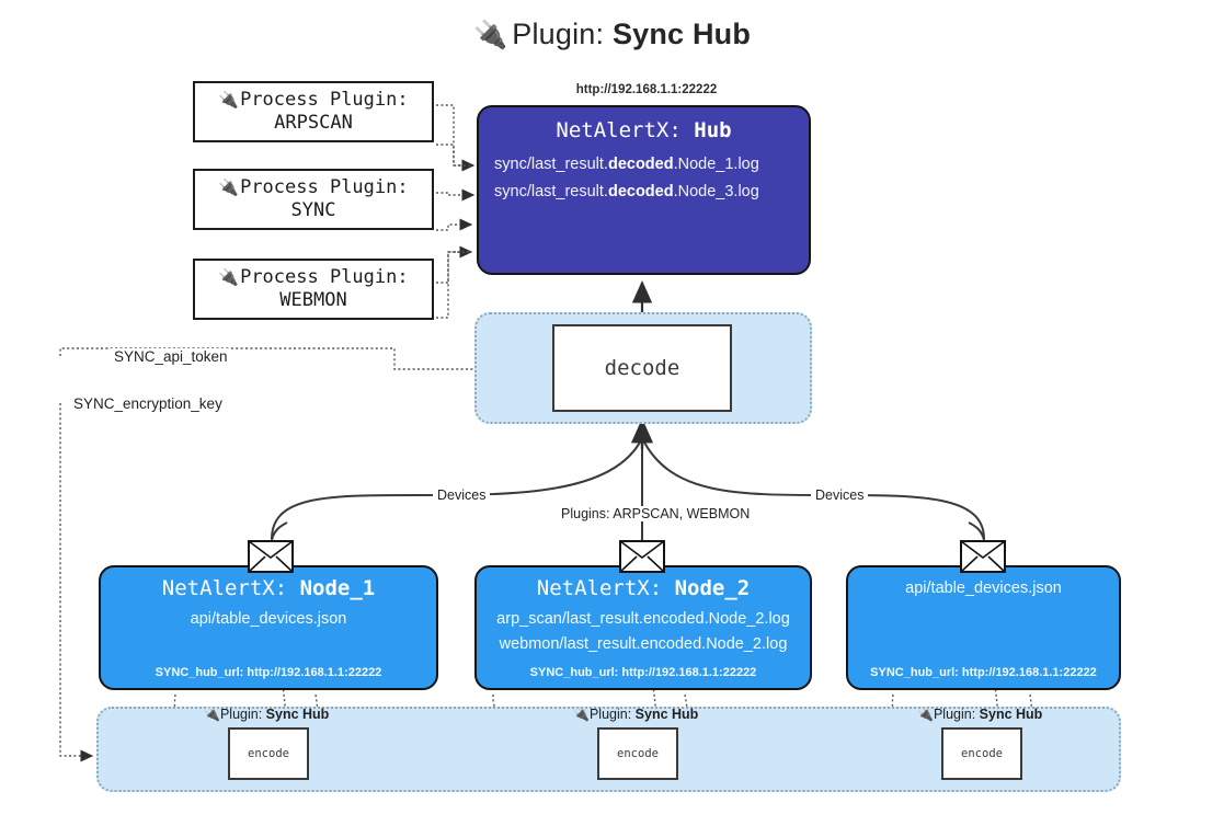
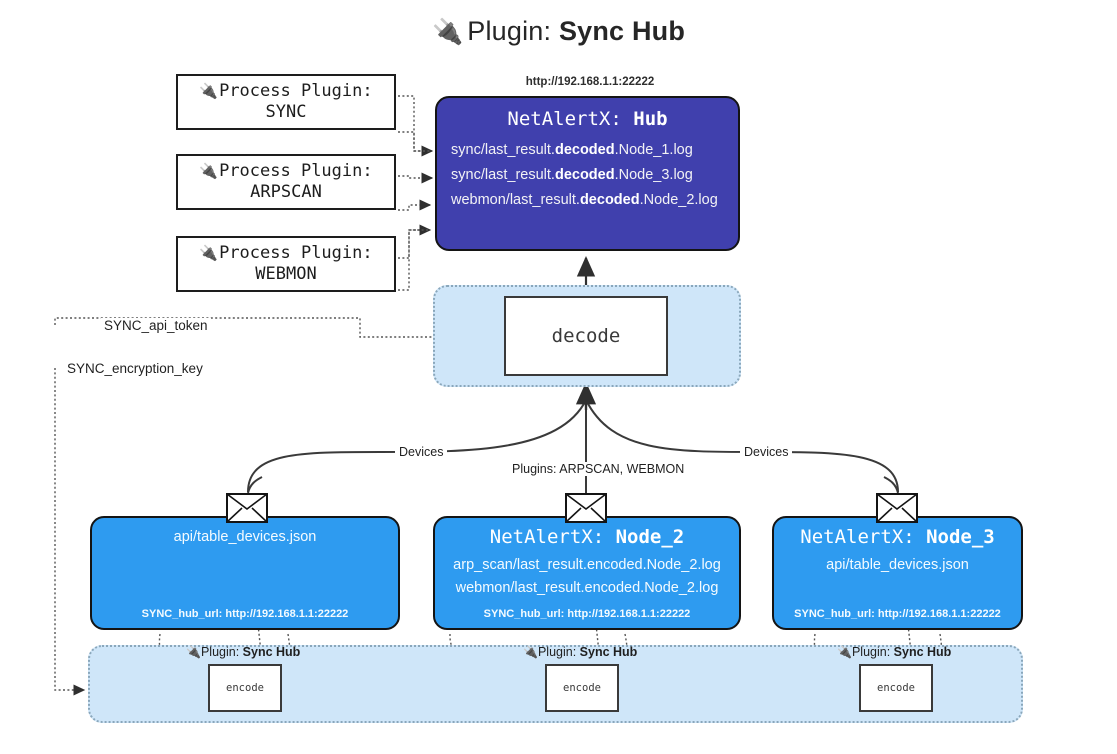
  🔌 Plugin: Sync Hub
  🔌Process Plugin:
- ARPSCAN
+ SYNC
  🔌Process Plugin:
- SYNC
+ ARPSCAN
  🔌Process Plugin:
  WEBMON
  http://192.168.1.1:22222
  NetAlertX: Hub
  sync/last_result.decoded.Node_1.log
  sync/last_result.decoded.Node_3.log
+ webmon/last_result.decoded.Node_2.log
  decode
  SYNC_api_token
  SYNC_encryption_key
  Devices
  Plugins: ARPSCAN, WEBMON
  Devices
- NetAlertX: Node_1
  api/table_devices.json
  SYNC_hub_url: http://192.168.1.1:22222
  NetAlertX: Node_2
  arp_scan/last_result.encoded.Node_2.log
  webmon/last_result.encoded.Node_2.log
  SYNC_hub_url: http://192.168.1.1:22222
+ NetAlertX: Node_3
  api/table_devices.json
  SYNC_hub_url: http://192.168.1.1:22222
  🔌Plugin: Sync Hub
  🔌Plugin: Sync Hub
  🔌Plugin: Sync Hub
  encode
  encode
  encode
